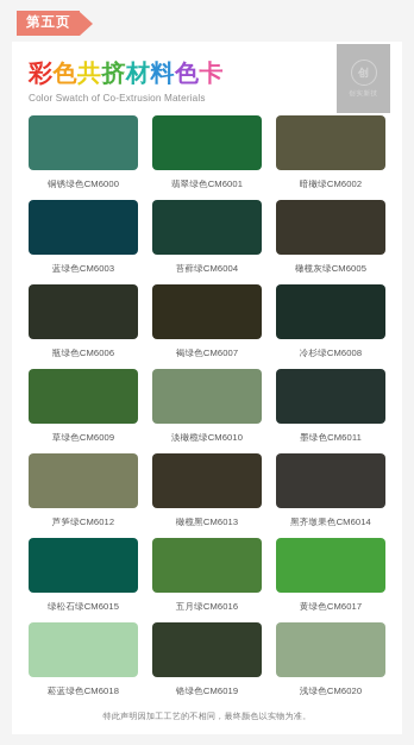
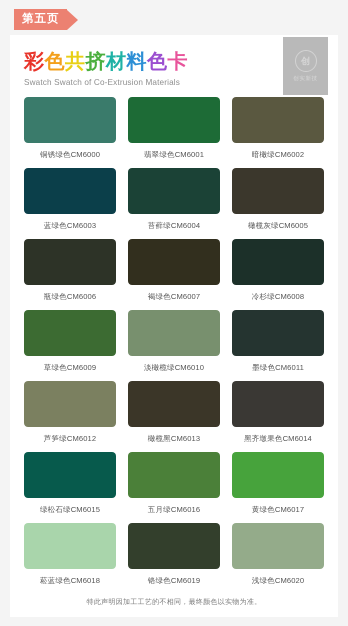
  第五页
  彩色共挤材料色卡
- Color Swatch of Co-Extrusion Materials
+ Swatch Swatch of Co-Extrusion Materials
  创
  铜锈绿色CM6000
  翡翠绿色CM6001
  暗橄绿CM6002
  蓝绿色CM6003
  苔藓绿CM6004
  橄榄灰绿CM6005
  瓶绿色CM6006
  褐绿色CM6007
  冷杉绿CM6008
  草绿色CM6009
  淡橄榄绿CM6010
  墨绿色CM6011
  芦笋绿CM6012
  橄榄黑CM6013
  黑齐墩果色CM6014
  绿松石绿CM6015
  五月绿CM6016
  黄绿色CM6017
  菘蓝绿色CM6018
  铬绿色CM6019
  浅绿色CM6020
  特此声明因加工工艺的不相同，最终颜色以实物为准。
